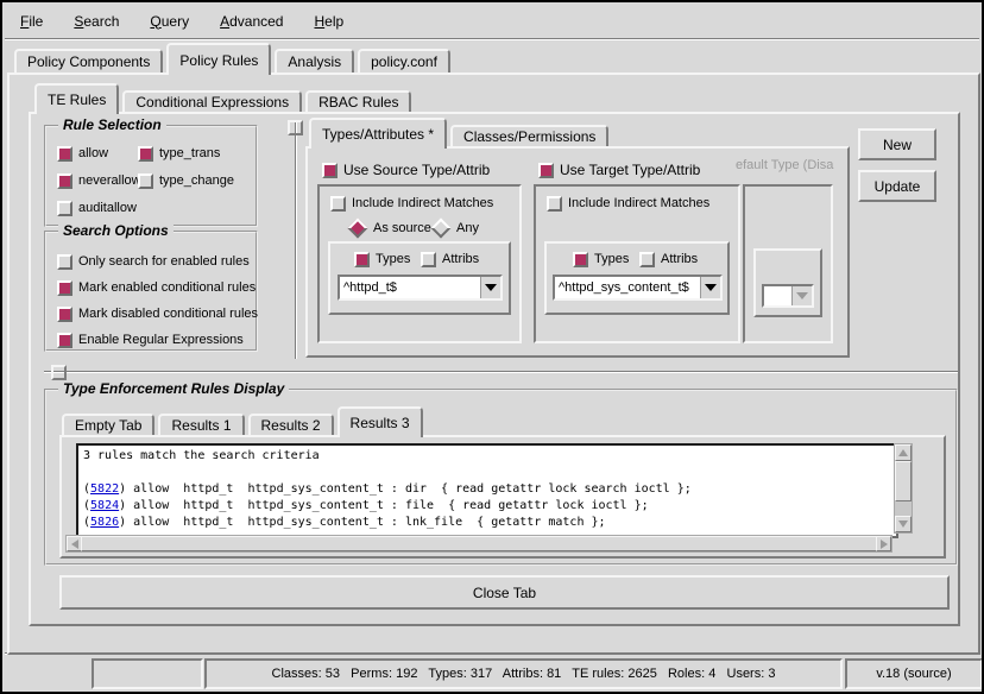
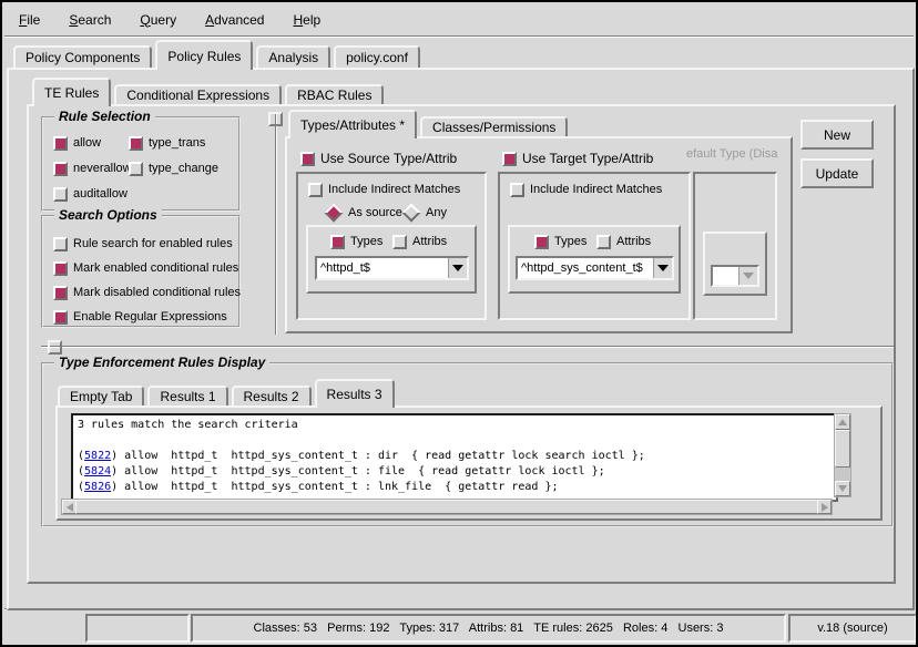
  File
  Search
  Query
  Advanced
  Help
  Policy Components
  Policy Rules
  Analysis
  policy.conf
  TE Rules
  Conditional Expressions
  RBAC Rules
  Rule Selection
  allow
  type_trans
  neverallow
  type_change
  auditallow
  Search Options
- Only search for enabled rules
+ Rule search for enabled rules
  Mark enabled conditional rules
  Mark disabled conditional rules
  Enable Regular Expressions
  Types/Attributes *
  Classes/Permissions
  Use Source Type/Attrib
  Include Indirect Matches
  As source
  Any
  Types
  Attribs
  ^httpd_t$
  Use Target Type/Attrib
  Include Indirect Matches
  Types
  Attribs
  ^httpd_sys_content_t$
  efault Type (Disa
  New
  Update
  Type Enforcement Rules Display
  Empty Tab
  Results 1
  Results 2
  Results 3
  3 rules match the search criteria
  (5822) allow httpd_t httpd_sys_content_t : dir { read getattr lock search ioctl };
  (5824) allow httpd_t httpd_sys_content_t : file { read getattr lock ioctl };
- (5826) allow httpd_t httpd_sys_content_t : lnk_file { getattr match };
+ (5826) allow httpd_t httpd_sys_content_t : lnk_file { getattr read };
- Close Tab
  Classes: 53 Perms: 192 Types: 317 Attribs: 81 TE rules: 2625 Roles: 4 Users: 3
  v.18 (source)
